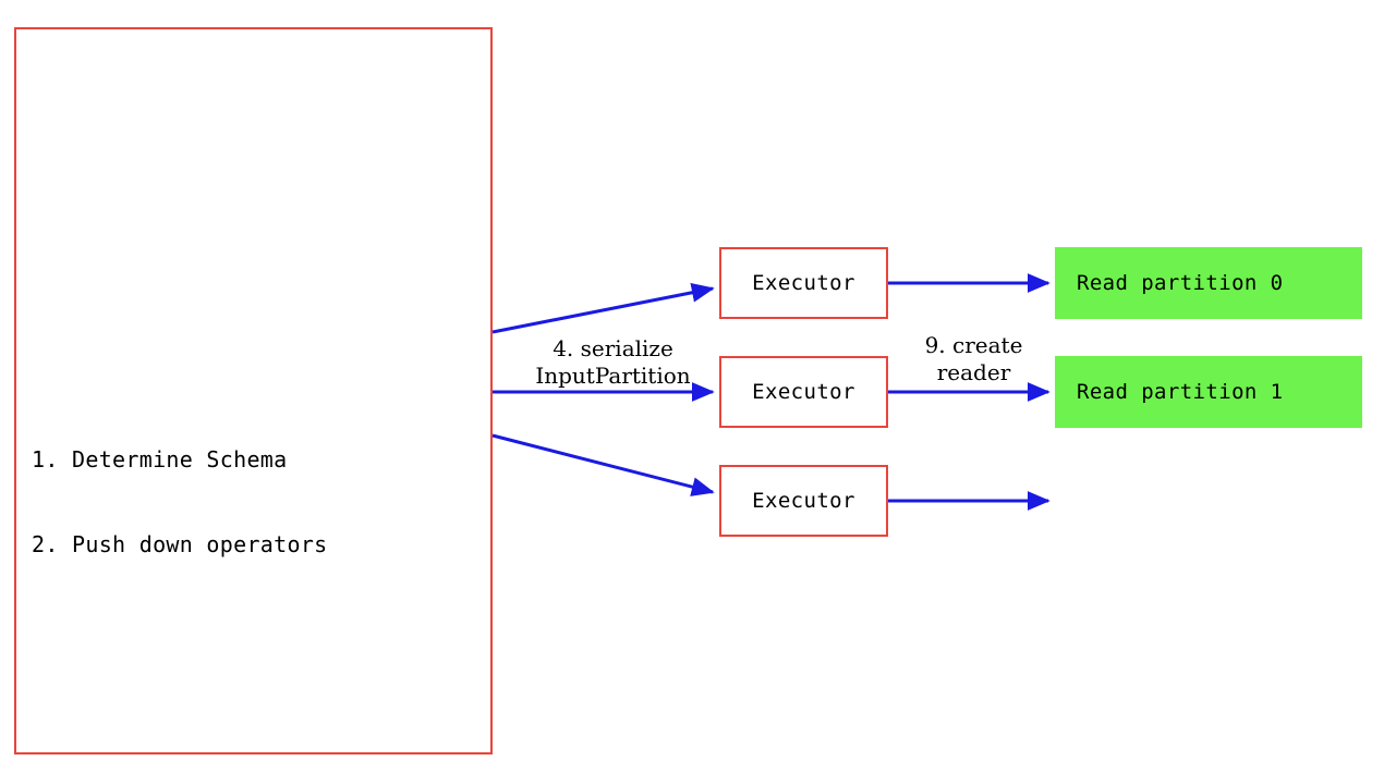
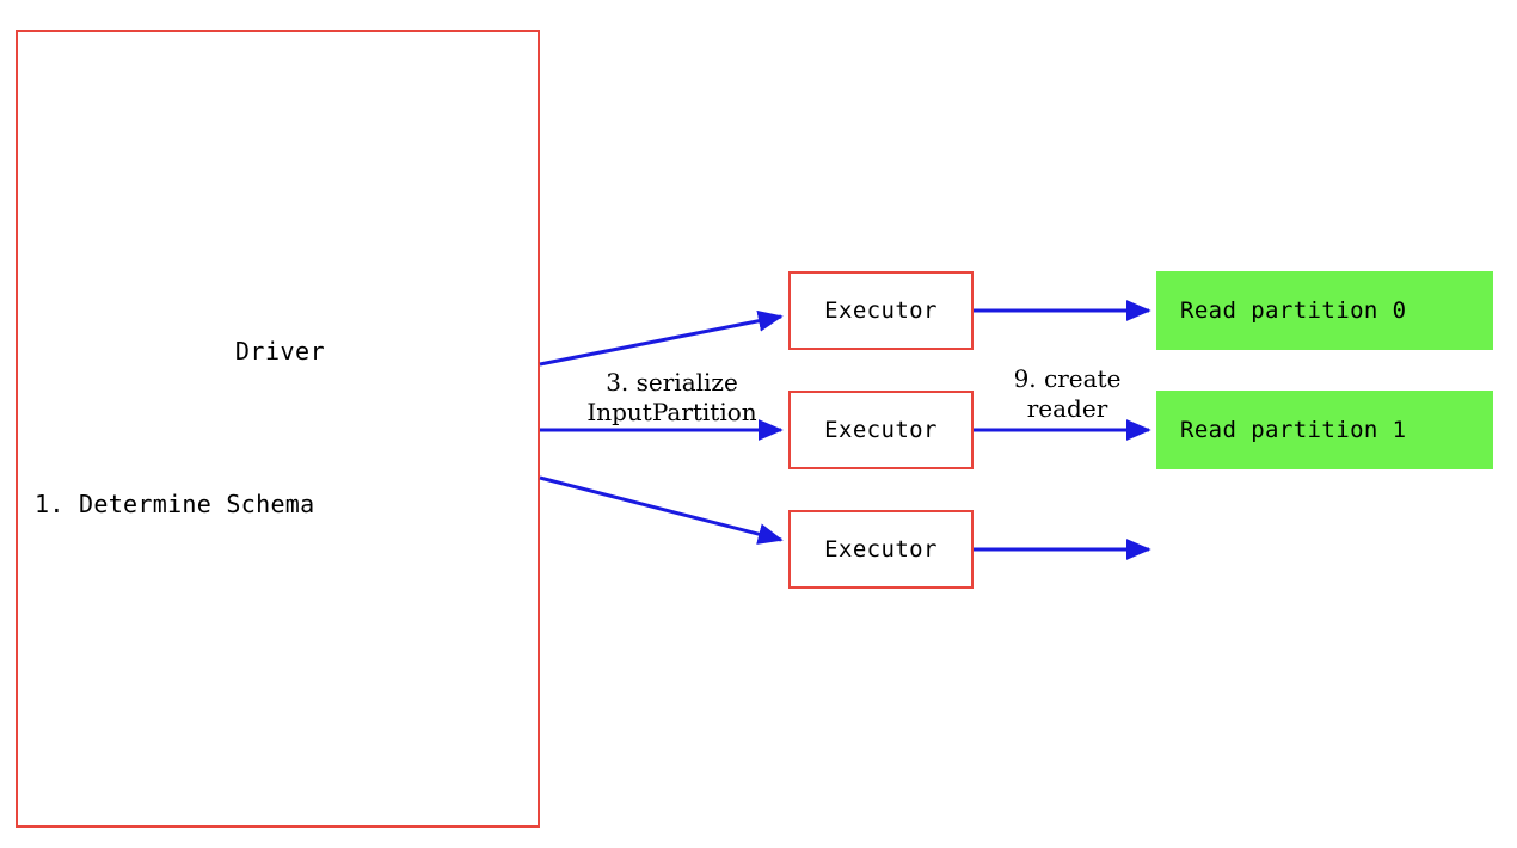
+ Driver
  1. Determine Schema
- 2. Push down operators
  Executor
  Executor
  Executor
  Read partition 0
  Read partition 1
- 4. serialize
+ 3. serialize
  InputPartition
  9. create
  reader
